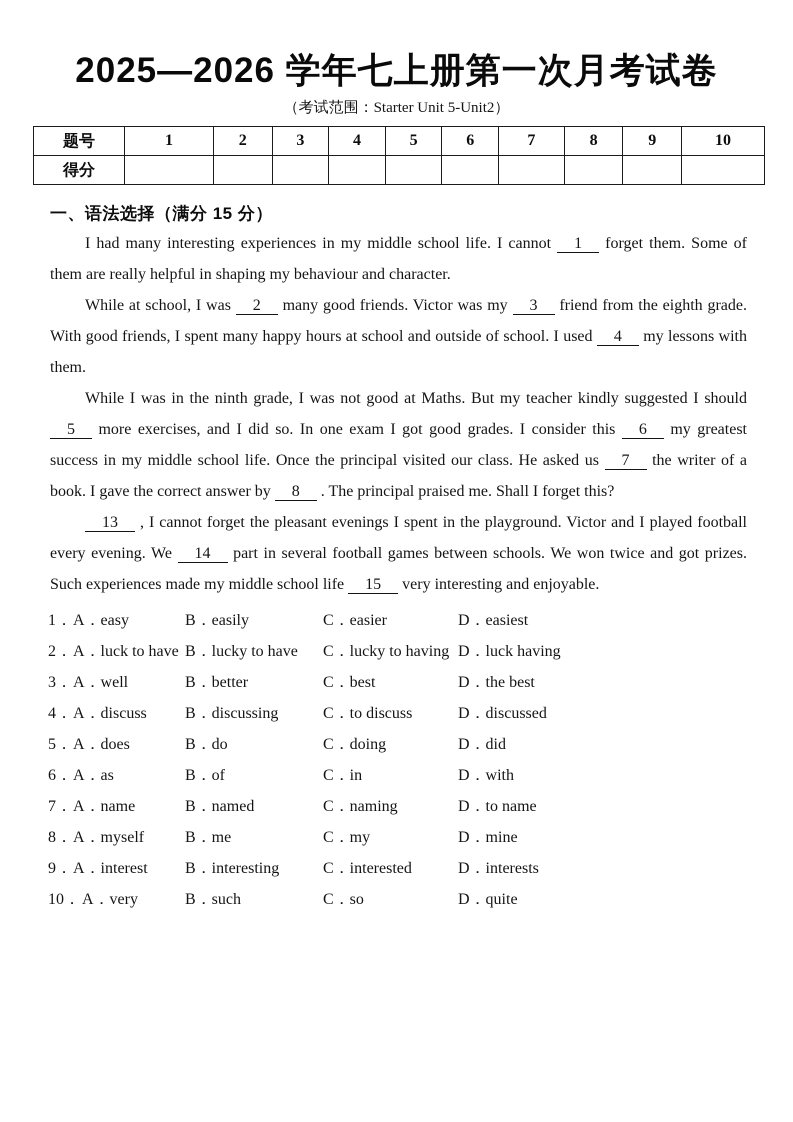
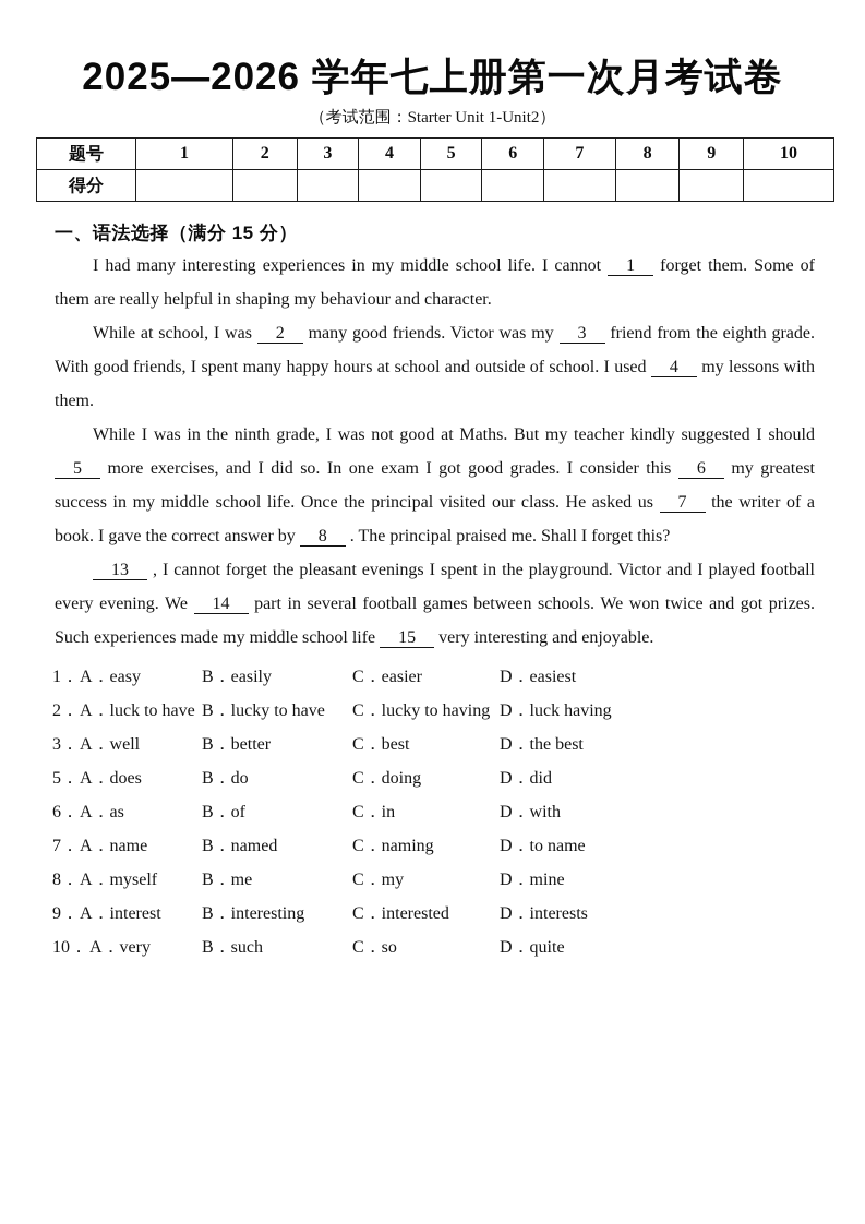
  2025—2026 学年七上册第一次月考试卷
- （考试范围：Starter Unit 5-Unit2）
+ （考试范围：Starter Unit 1-Unit2）
  题号	1	2	3	4	5	6	7	8	9	10
  得分
  一、语法选择（满分 15 分）
  I had many interesting experiences in my middle school life. I cannot 1 forget them. Some of them are really helpful in shaping my behaviour and character.
  While at school, I was 2 many good friends. Victor was my 3 friend from the eighth grade. With good friends, I spent many happy hours at school and outside of school. I used 4 my lessons with them.
  While I was in the ninth grade, I was not good at Maths. But my teacher kindly suggested I should 5 more exercises, and I did so. In one exam I got good grades. I consider this 6 my greatest success in my middle school life. Once the principal visited our class. He asked us 7 the writer of a book. I gave the correct answer by 8 . The principal praised me. Shall I forget this?
  13 , I cannot forget the pleasant evenings I spent in the playground. Victor and I played football every evening. We 14 part in several football games between schools. We won twice and got prizes. Such experiences made my middle school life 15 very interesting and enjoyable.
  1．
  A．easy
  B．easily
  C．easier
  D．easiest
  2．
  A．luck to have
  B．lucky to have
  C．lucky to having
  D．luck having
  3．
  A．well
  B．better
  C．best
  D．the best
- 4．
- A．discuss
- B．discussing
- C．to discuss
- D．discussed
  5．
  A．does
  B．do
  C．doing
  D．did
  6．
  A．as
  B．of
  C．in
  D．with
  7．
  A．name
  B．named
  C．naming
  D．to name
  8．
  A．myself
  B．me
  C．my
  D．mine
  9．
  A．interest
  B．interesting
  C．interested
  D．interests
  10．
  A．very
  B．such
  C．so
  D．quite
